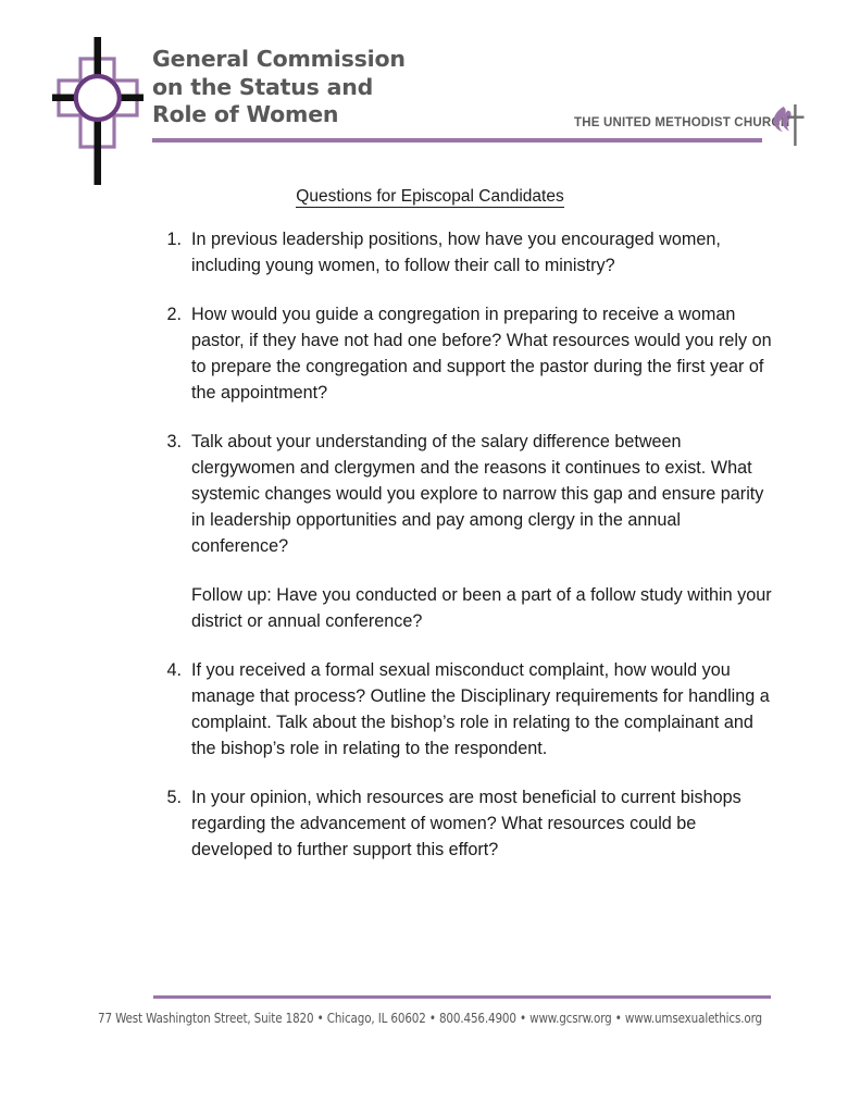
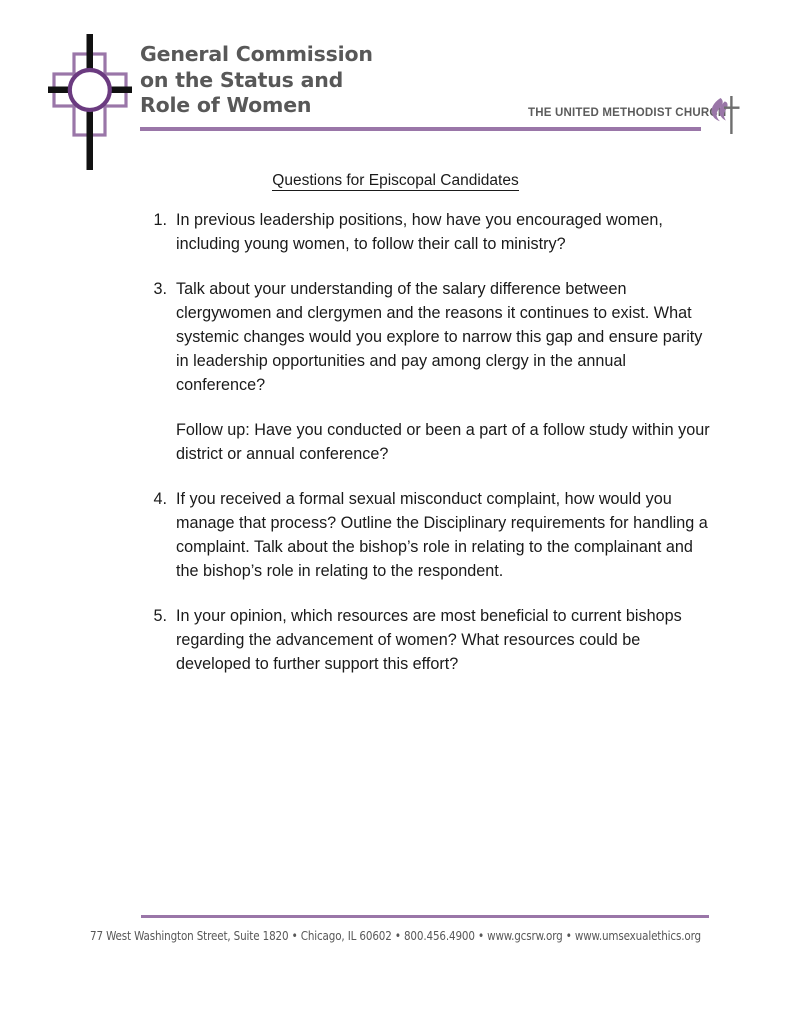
  General Commission
  on the Status and
  Role of Women
  THE UNITED METHODIST CHUR
  Questions for Episcopal Candidates
  1.
  In previous leadership positions, how have you encouraged women, including young women, to follow their call to ministry?
- 2.
- How would you guide a congregation in preparing to receive a woman pastor, if they have not had one before? What resources would you rely on to prepare the congregation and support the pastor during the first year of the appointment?
  3.
  Talk about your understanding of the salary difference between clergywomen and clergymen and the reasons it continues to exist. What systemic changes would you explore to narrow this gap and ensure parity in leadership opportunities and pay among clergy in the annual conference?
  Follow up: Have you conducted or been a part of a follow study within your district or annual conference?
  4.
  If you received a formal sexual misconduct complaint, how would you manage that process? Outline the Disciplinary requirements for handling a complaint. Talk about the bishop’s role in relating to the complainant and the bishop’s role in relating to the respondent.
  5.
  In your opinion, which resources are most beneficial to current bishops regarding the advancement of women? What resources could be developed to further support this effort?
  77 West Washington Street, Suite 1820 • Chicago, IL 60602 • 800.456.4900 • www.gcsrw.org • www.umsexualethics.org
